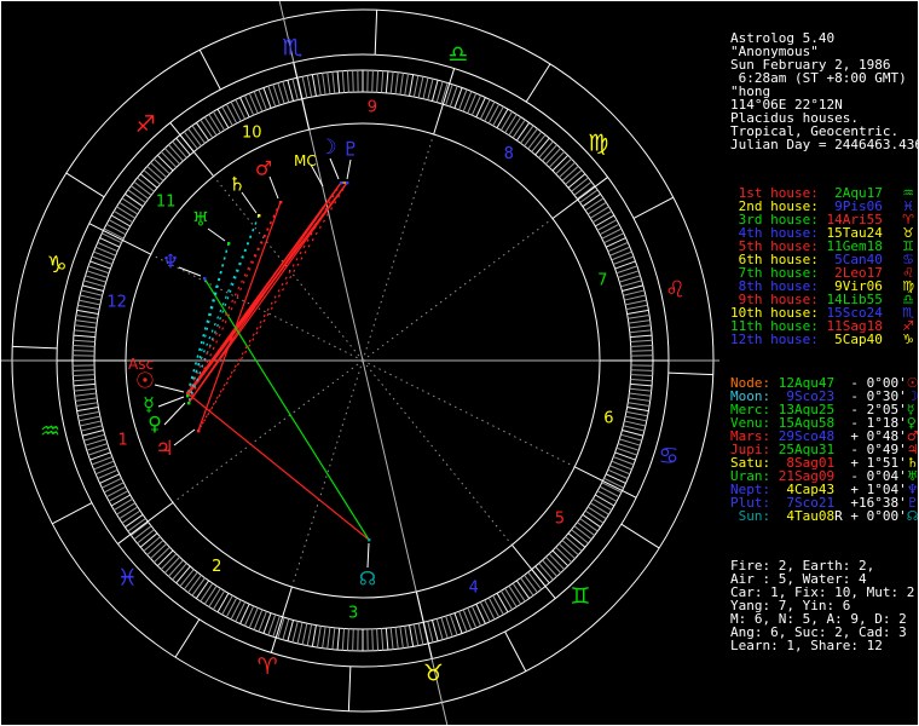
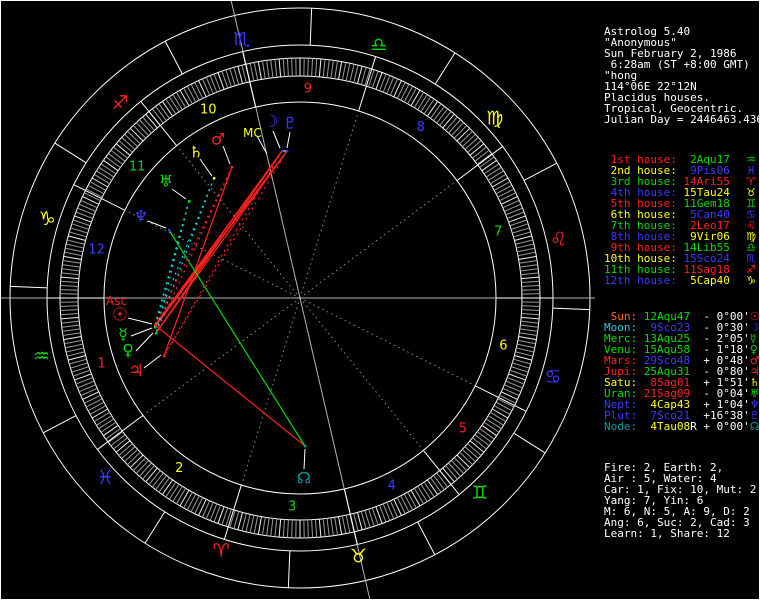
  1
  2
  3
  4
  5
  6
  7
  8
  9
  10
  11
  12
  ♈
  ♉
  ♊
  ♋
  ♌
  ♍
  ♎
  ♏
  ♐
  ♑
  ♒
  ♓
  ☉
  ☿
  ♀
  ♃
  ☽
  ♇
  ♂
  ♄
  ♅
  ♆
  ☊
  Asc
  MC
  Astrolog 5.40
  "Anonymous"
  Sun February 2, 1986
  6:28am (ST +8:00 GMT)
  "hong
  114°06E 22°12N
  Placidus houses.
  Tropical, Geocentric.
  Julian Day = 2446463.43
  1st house:
  2Aqu17
  ♒
  2nd house:
  9Pis06
  ♓
  3rd house:
  14Ari55
  ♈
  4th house:
  15Tau24
  ♉
  5th house:
  11Gem18
  ♊
  6th house:
  5Can40
  ♋
  7th house:
  2Leo17
  ♌
  8th house:
  9Vir06
  ♍
  9th house:
  14Lib55
  ♎
  10th house:
  15Sco24
  ♏
  11th house:
  11Sag18
  ♐
  12th house:
  5Cap40
  ♑
- Node:
+ Sun:
  12Aqu47
  - 0°00'
  ☉
  Moon:
  9Sco23
  - 0°30'
  ☽
  Merc:
  13Aqu25
  - 2°05'
  ☿
  Venu:
  15Aqu58
  - 1°18'
  ♀
  Mars:
  29Sco48
  + 0°48'
  ♂
  Jupi:
  25Aqu31
- - 0°49'
+ - 0°80'
  ♃
  Satu:
  8Sag01
  + 1°51'
  ♄
  Uran:
  21Sag09
  - 0°04'
  ♅
  Nept:
  4Cap43
  + 1°04'
  ♆
  Plut:
  7Sco21
  +16°38'
  ♇
- Sun:
+ Node:
  4Tau08
  R + 0°00'
  ☊
  Fire: 2, Earth: 2,
  Air : 5, Water: 4
  Car: 1, Fix: 10, Mut: 2
  Yang: 7, Yin: 6
  M: 6, N: 5, A: 9, D: 2
  Ang: 6, Suc: 2, Cad: 3
  Learn: 1, Share: 12
